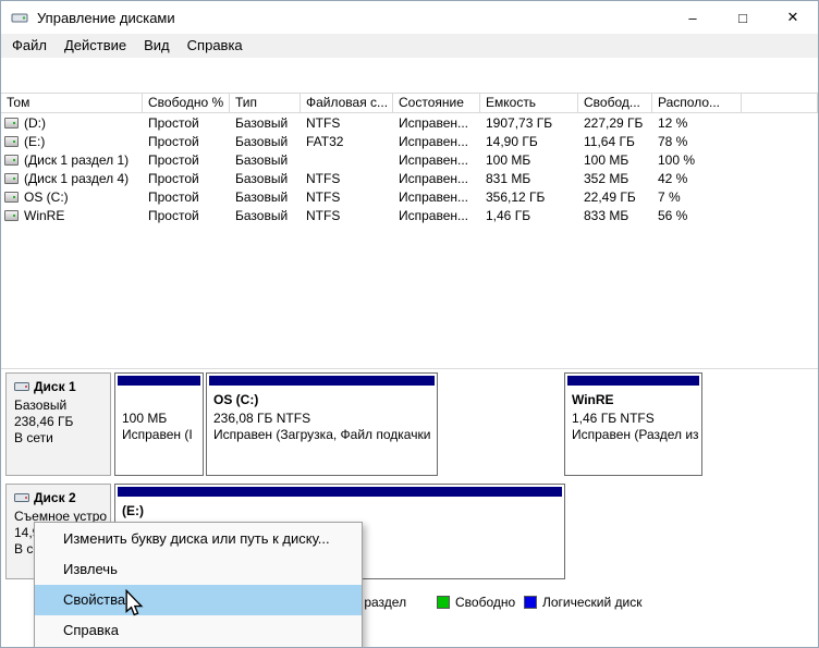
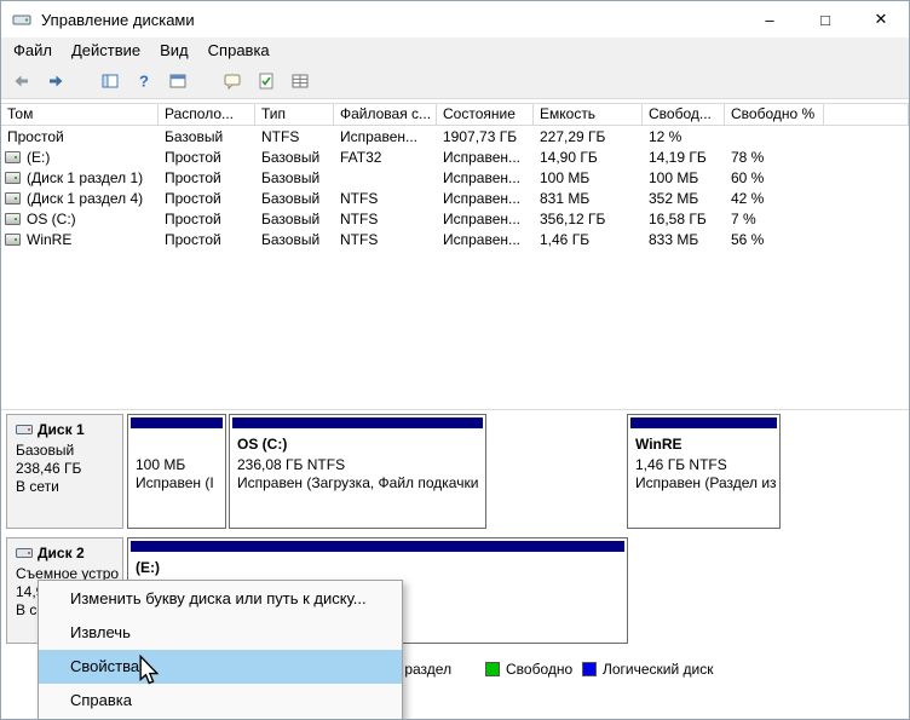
  Управление дисками
  –
  □
  ✕
  Файл
  Действие
  Вид
  Справка
+ ?
  Том
- Свободно %
+ Располо...
  Тип
  Файловая с...
  Состояние
  Емкость
  Свобод...
- Располо...
+ Свободно %
- (D:)
  Простой
  Базовый
  NTFS
  Исправен...
  1907,73 ГБ
  227,29 ГБ
  12 %
  (E:)
  Простой
  Базовый
  FAT32
  Исправен...
  14,90 ГБ
- 11,64 ГБ
+ 14,19 ГБ
  78 %
  (Диск 1 раздел 1)
  Простой
  Базовый
  Исправен...
  100 МБ
  100 МБ
- 100 %
+ 60 %
  (Диск 1 раздел 4)
  Простой
  Базовый
  NTFS
  Исправен...
  831 МБ
  352 МБ
  42 %
  OS (C:)
  Простой
  Базовый
  NTFS
  Исправен...
  356,12 ГБ
- 22,49 ГБ
+ 16,58 ГБ
  7 %
  WinRE
  Простой
  Базовый
  NTFS
  Исправен...
  1,46 ГБ
  833 МБ
  56 %
  Диск 1
  Базовый
  238,46 ГБ
  В сети
  100 МБ
  Исправен (I
  OS (C:)
  236,08 ГБ NTFS
  Исправен (Загрузка, Файл подкачки
  WinRE
  1,46 ГБ NTFS
  Исправен (Раздел из
  Диск 2
  Съемное устро
  (E:)
  Свободно
  Логический диск
  Изменить букву диска или путь к диску...
  Извлечь
  Свойства
  Справка
